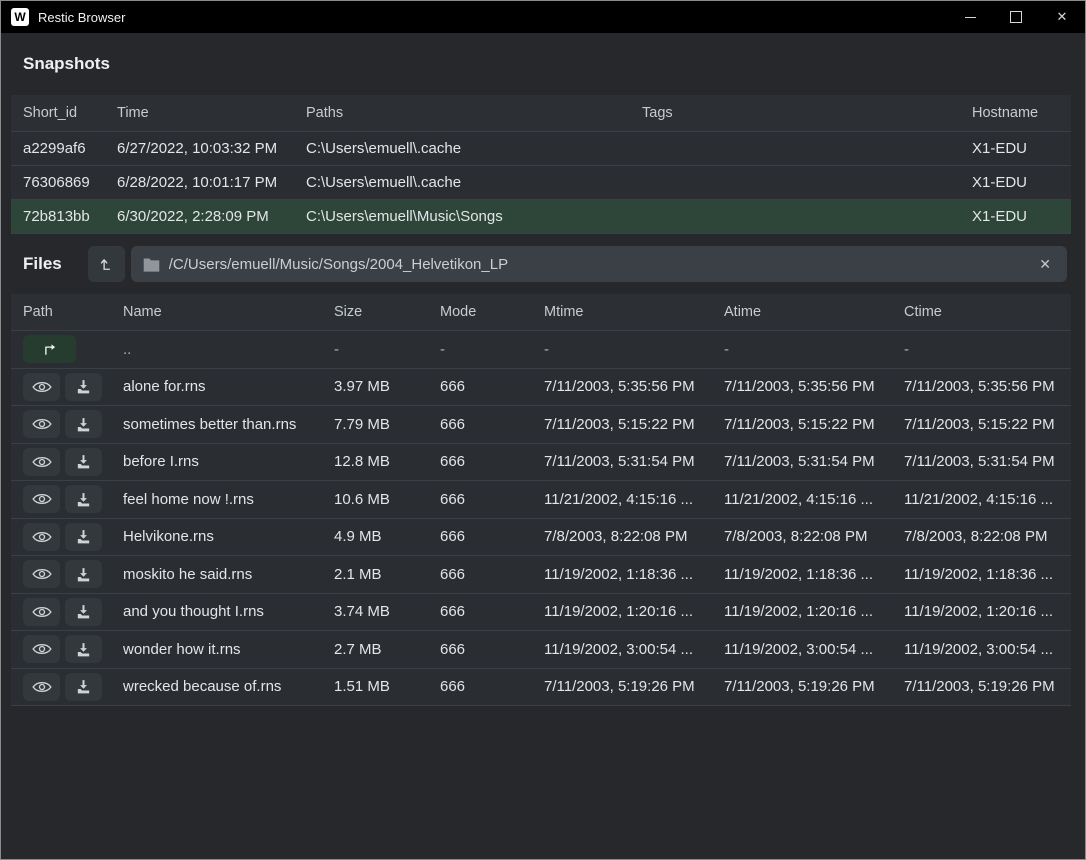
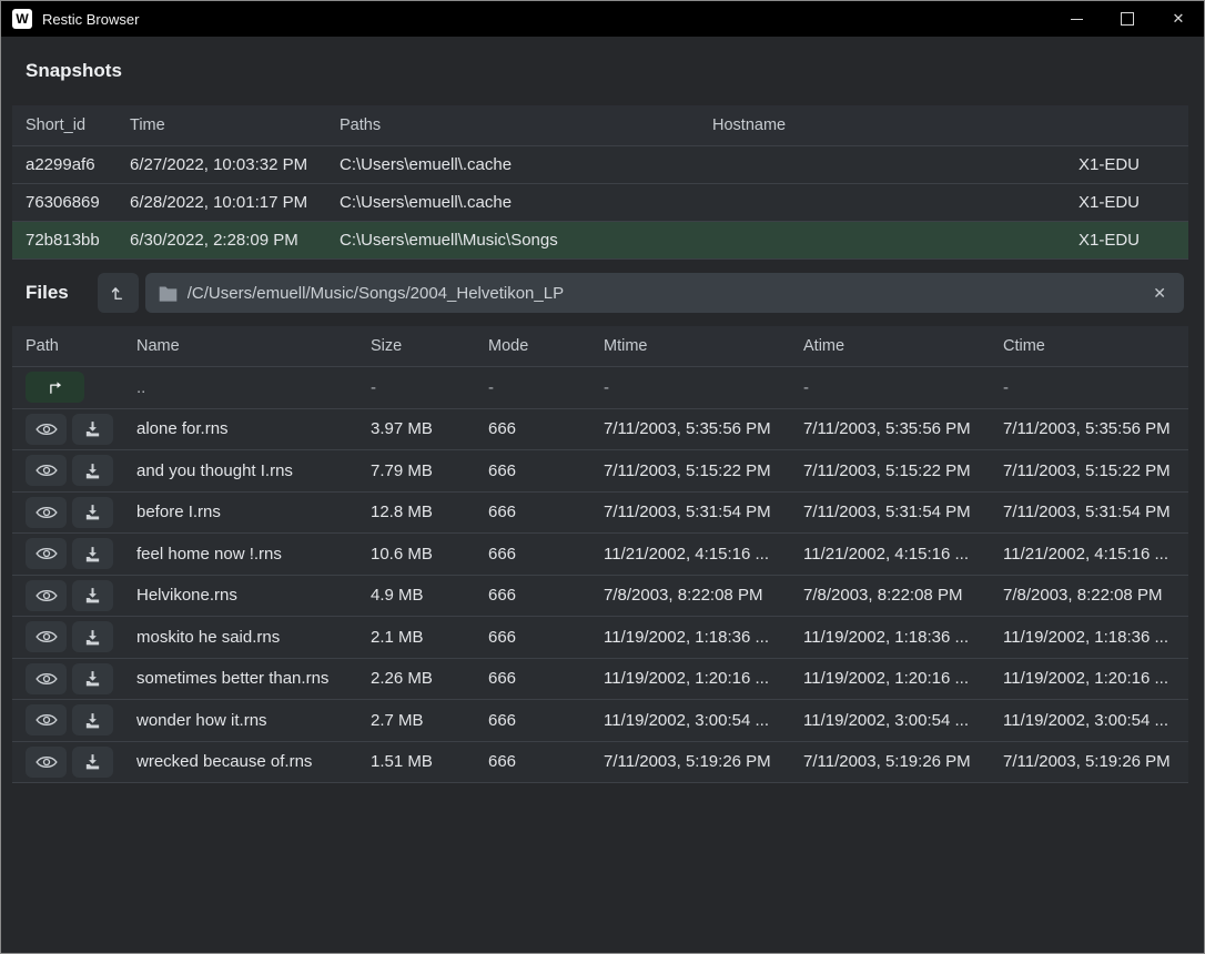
  W
  Restic Browser
  ✕
  Snapshots
  Short_id
  Time
  Paths
- Tags
  Hostname
  a2299af6
  6/27/2022, 10:03:32 PM
  C:\Users\emuell\.cache
  X1-EDU
  76306869
  6/28/2022, 10:01:17 PM
  C:\Users\emuell\.cache
  X1-EDU
  72b813bb
  6/30/2022, 2:28:09 PM
  C:\Users\emuell\Music\Songs
  X1-EDU
  Files
  /C/Users/emuell/Music/Songs/2004_Helvetikon_LP
  ✕
  Path
  Name
  Size
  Mode
  Mtime
  Atime
  Ctime
  ..
  -
  -
  -
  -
  -
  alone for.rns
  3.97 MB
  666
  7/11/2003, 5:35:56 PM
  7/11/2003, 5:35:56 PM
  7/11/2003, 5:35:56 PM
- sometimes better than.rns
+ and you thought I.rns
  7.79 MB
  666
  7/11/2003, 5:15:22 PM
  7/11/2003, 5:15:22 PM
  7/11/2003, 5:15:22 PM
  before I.rns
  12.8 MB
  666
  7/11/2003, 5:31:54 PM
  7/11/2003, 5:31:54 PM
  7/11/2003, 5:31:54 PM
  feel home now !.rns
  10.6 MB
  666
  11/21/2002, 4:15:16 ...
  11/21/2002, 4:15:16 ...
  11/21/2002, 4:15:16 ...
  Helvikone.rns
  4.9 MB
  666
  7/8/2003, 8:22:08 PM
  7/8/2003, 8:22:08 PM
  7/8/2003, 8:22:08 PM
  moskito he said.rns
  2.1 MB
  666
  11/19/2002, 1:18:36 ...
  11/19/2002, 1:18:36 ...
  11/19/2002, 1:18:36 ...
- and you thought I.rns
+ sometimes better than.rns
- 3.74 MB
+ 2.26 MB
  666
  11/19/2002, 1:20:16 ...
  11/19/2002, 1:20:16 ...
  11/19/2002, 1:20:16 ...
  wonder how it.rns
  2.7 MB
  666
  11/19/2002, 3:00:54 ...
  11/19/2002, 3:00:54 ...
  11/19/2002, 3:00:54 ...
  wrecked because of.rns
  1.51 MB
  666
  7/11/2003, 5:19:26 PM
  7/11/2003, 5:19:26 PM
  7/11/2003, 5:19:26 PM
